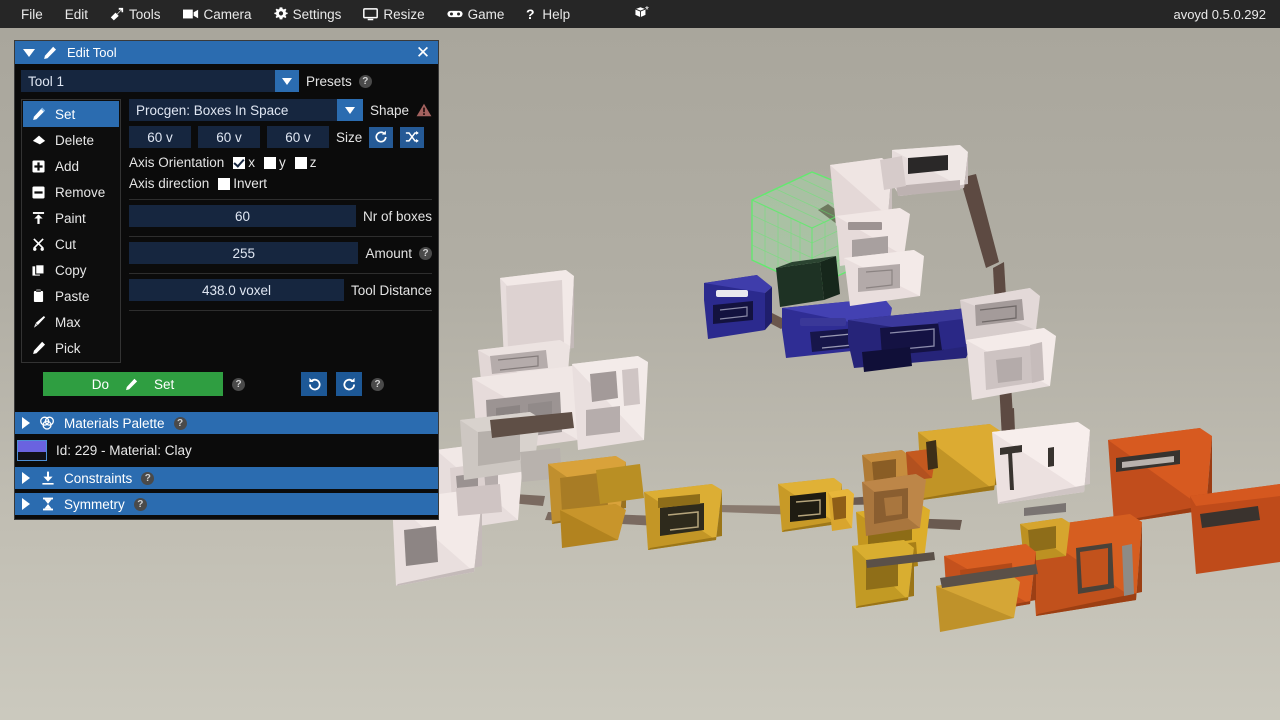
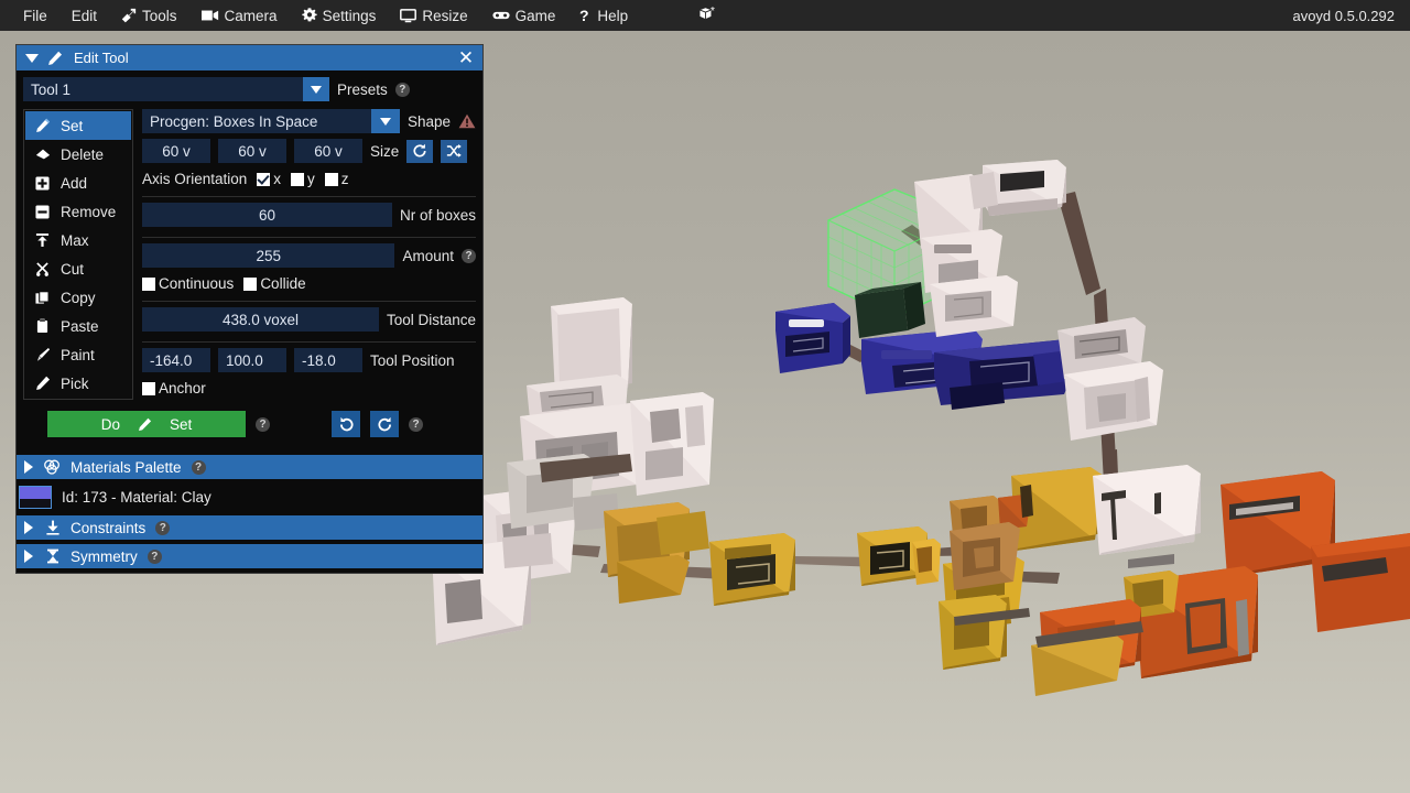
  File
  Edit
  Tools
  Camera
  Settings
  Resize
  Game
  ?
  Help
  *
  avoyd 0.5.0.292
  Edit Tool
  ✕
  Tool 1
  Presets
  ?
  Set
  Delete
  Add
  Remove
- Paint
+ Max
  Cut
  Copy
  Paste
- Max
+ Paint
  Pick
  Procgen: Boxes In Space
  Shape
  60 v
  60 v
  60 v
  Size
  Axis Orientation
  x
  y
  z
- Axis direction
- Invert
  60
  Nr of boxes
  255
  Amount
  ?
+ Continuous
+ Collide
  438.0 voxel
  Tool Distance
+ -164.0
+ 100.0
+ -18.0
+ Tool Position
+ Anchor
  Do
  Set
  ?
  ?
  Materials Palette
  ?
- Id: 229 - Material: Clay
+ Id: 173 - Material: Clay
  Constraints
  ?
  Symmetry
  ?
